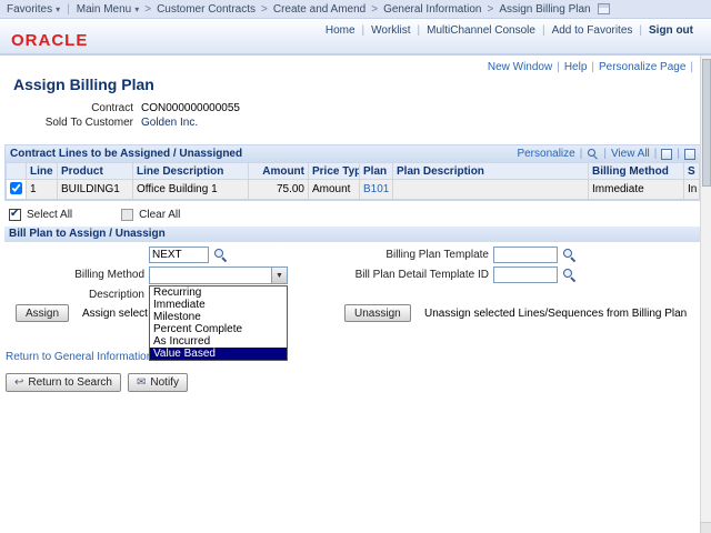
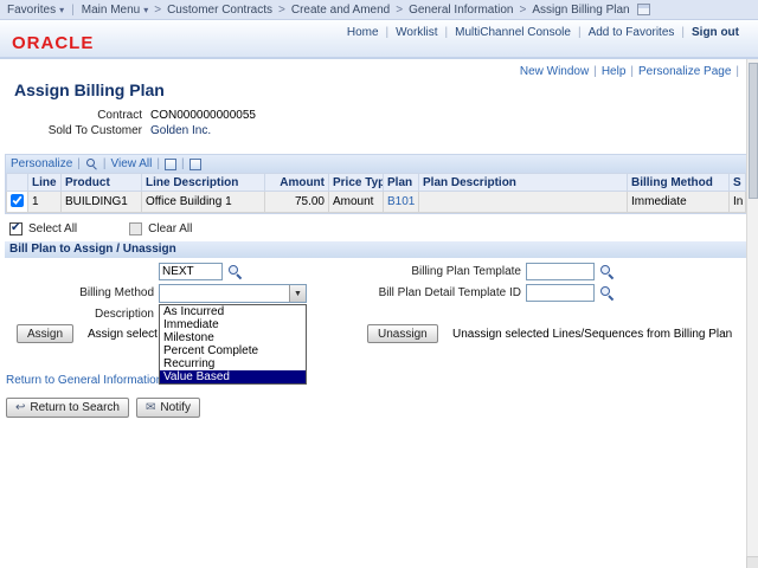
  Favorites
  Main Menu
  Customer Contracts
  Create and Amend
  General Information
  Assign Billing Plan
  ORACLE
  Home Worklist MultiChannel Console Add to Favorites Sign out
  New Window Help Personalize Page
  Assign Billing Plan
  Contract
  CON000000000055
  Sold To Customer
  Golden Inc.
- Contract Lines to be Assigned / Unassigned
  Personalize
  View All
  	Line	Product	Line Description	Amount	Price Typ	Plan	Plan Description	Billing Method	S
  	1	BUILDING1	Office Building 1	75.00	Amount	B101		Immediate	In
  Select All
  Clear All
  Bill Plan to Assign / Unassign
  NEXT
  Billing Plan Template
  Billing Method
  Bill Plan Detail Template ID
  Description
  Assign
  Assign select
  Unassign
  Unassign selected Lines/Sequences from Billing Plan
- Recurring
+ As Incurred
  Immediate
  Milestone
  Percent Complete
- As Incurred
+ Recurring
  Value Based
  Return to General Informatio
  ↩
  Return to Search
  ✉
  Notify
